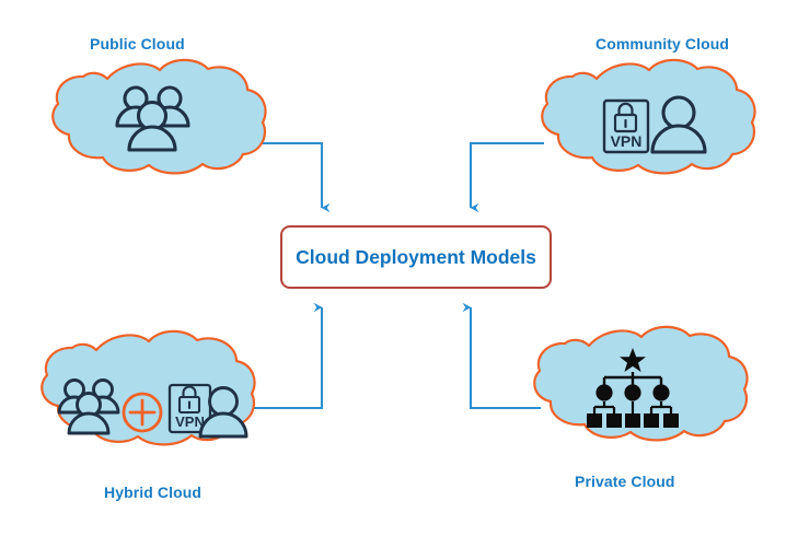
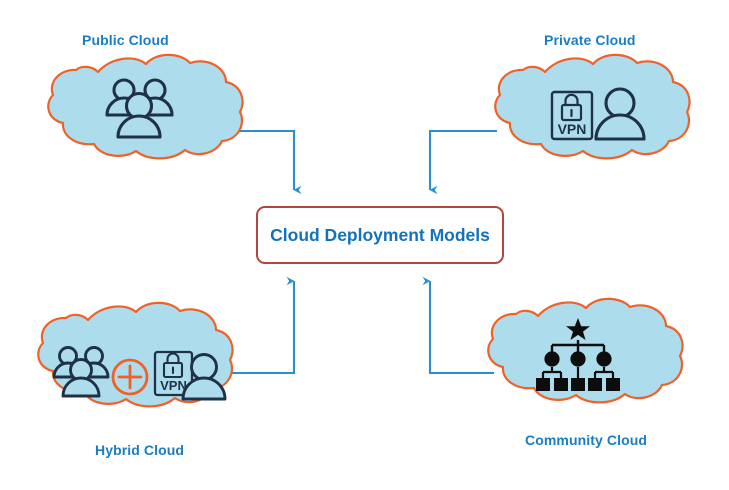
  VPN
  VPN
  Cloud Deployment Models
  Public Cloud
- Community Cloud
+ Private Cloud
  Hybrid Cloud
- Private Cloud
+ Community Cloud
